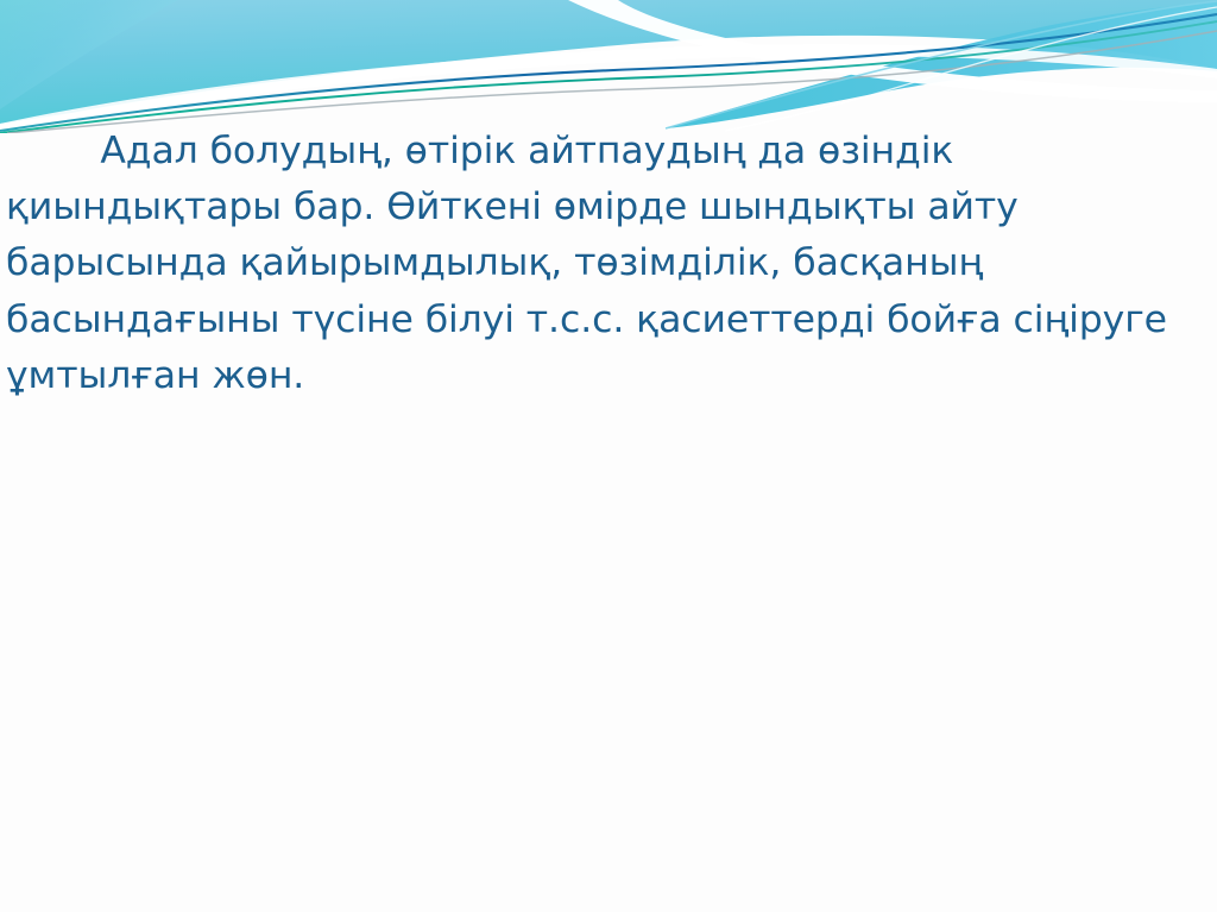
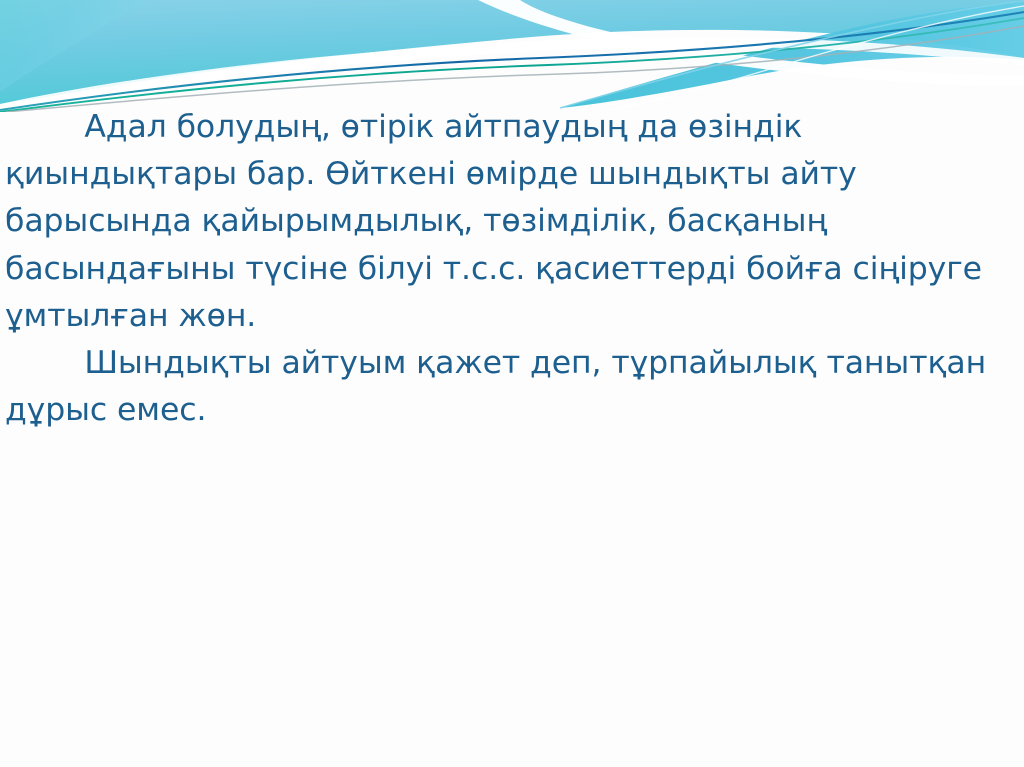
  Адал болудың, өтірік айтпаудың да өзіндік қиындықтары бар. Өйткені өмірде шындықты айту барысында қайырымдылық, төзімділік, басқаның басындағыны түсіне білуі т.с.с. қасиеттерді бойға сіңіруге ұмтылған жөн.
+ Шындықты айтуым қажет деп, тұрпайылық танытқан дұрыс емес.
